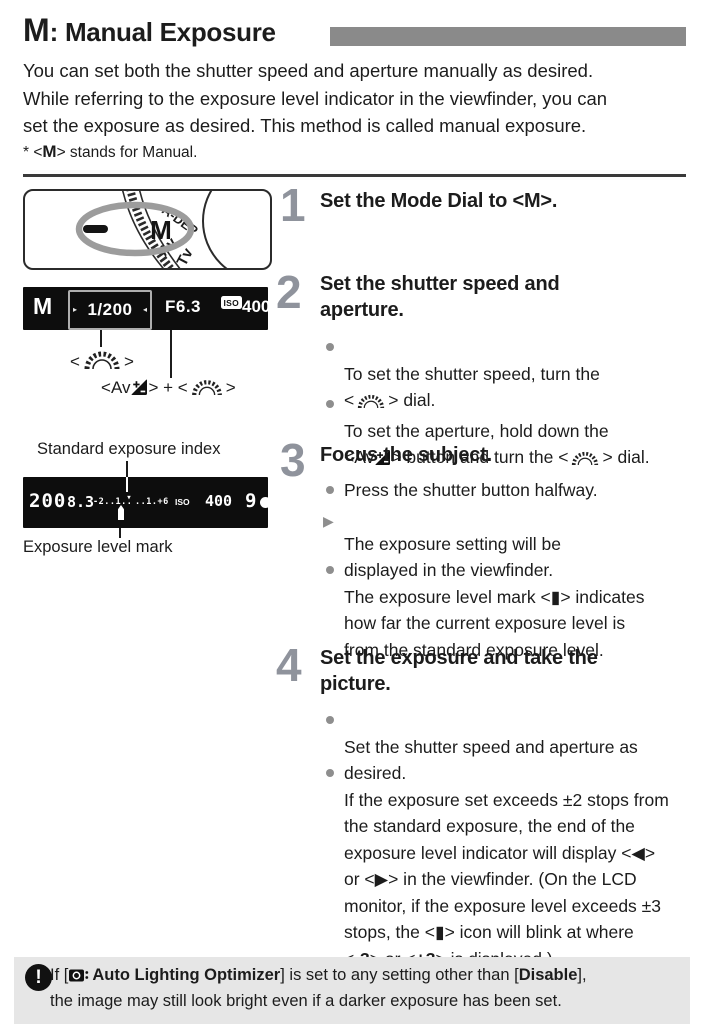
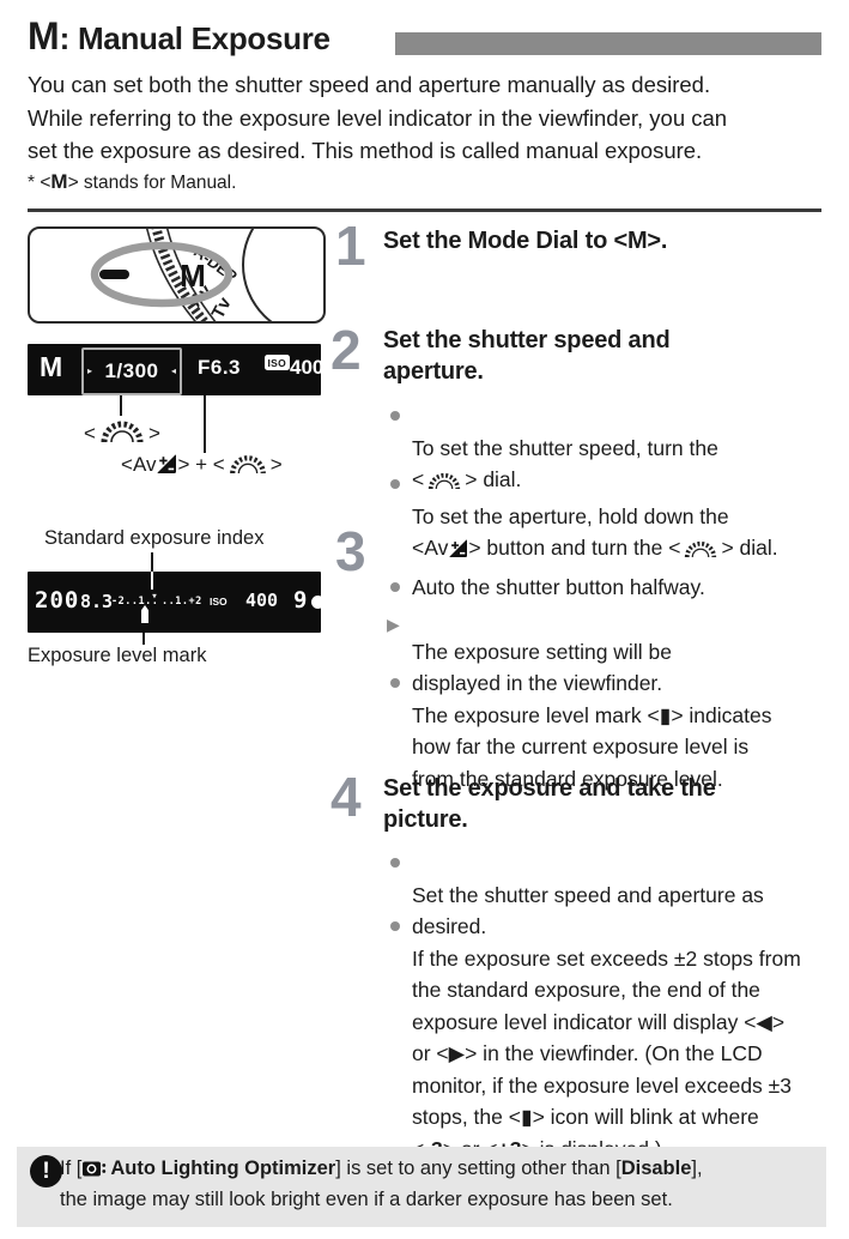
  M: Manual Exposure
  You can set both the shutter speed and aperture manually as desired.
  While referring to the exposure level indicator in the viewfinder, you can
  set the exposure as desired. This method is called manual exposure.
  * <M> stands for Manual.
  M
  1
  Set the Mode Dial to <M>.
  M
  ▸
- 1/200
+ 1/300
  ◂
  F6.3
  ISO
  400
  < >
  <Av > + < >
  2
  Set the shutter speed and
  aperture.
  To set the shutter speed, turn the
  < > dial.
  To set the aperture, hold down the
  <Av > button and turn the < > dial.
  Standard exposure index
  200
  8.3
  -2..1.
  ▾
- ..1.+6
+ ..1.+2
  ISO
  400
  9
  Exposure level mark
  3
- Focus the subject.
- Press the shutter button halfway.
+ Auto the shutter button halfway.
  ▶
  The exposure setting will be
  displayed in the viewfinder.
  The exposure level mark <▮> indicates
  how far the current exposure level is
  from the standard exposure level.
  4
  Set the exposure and take the
  picture.
  Set the shutter speed and aperture as
  desired.
  If the exposure set exceeds ±2 stops from
  the standard exposure, the end of the
  exposure level indicator will display <◀>
  or <▶> in the viewfinder. (On the LCD
  monitor, if the exposure level exceeds ±3
  stops, the <▮> icon will blink at where
  !
  If [ Auto Lighting Optimizer] is set to any setting other than [Disable],
  the image may still look bright even if a darker exposure has been set.
